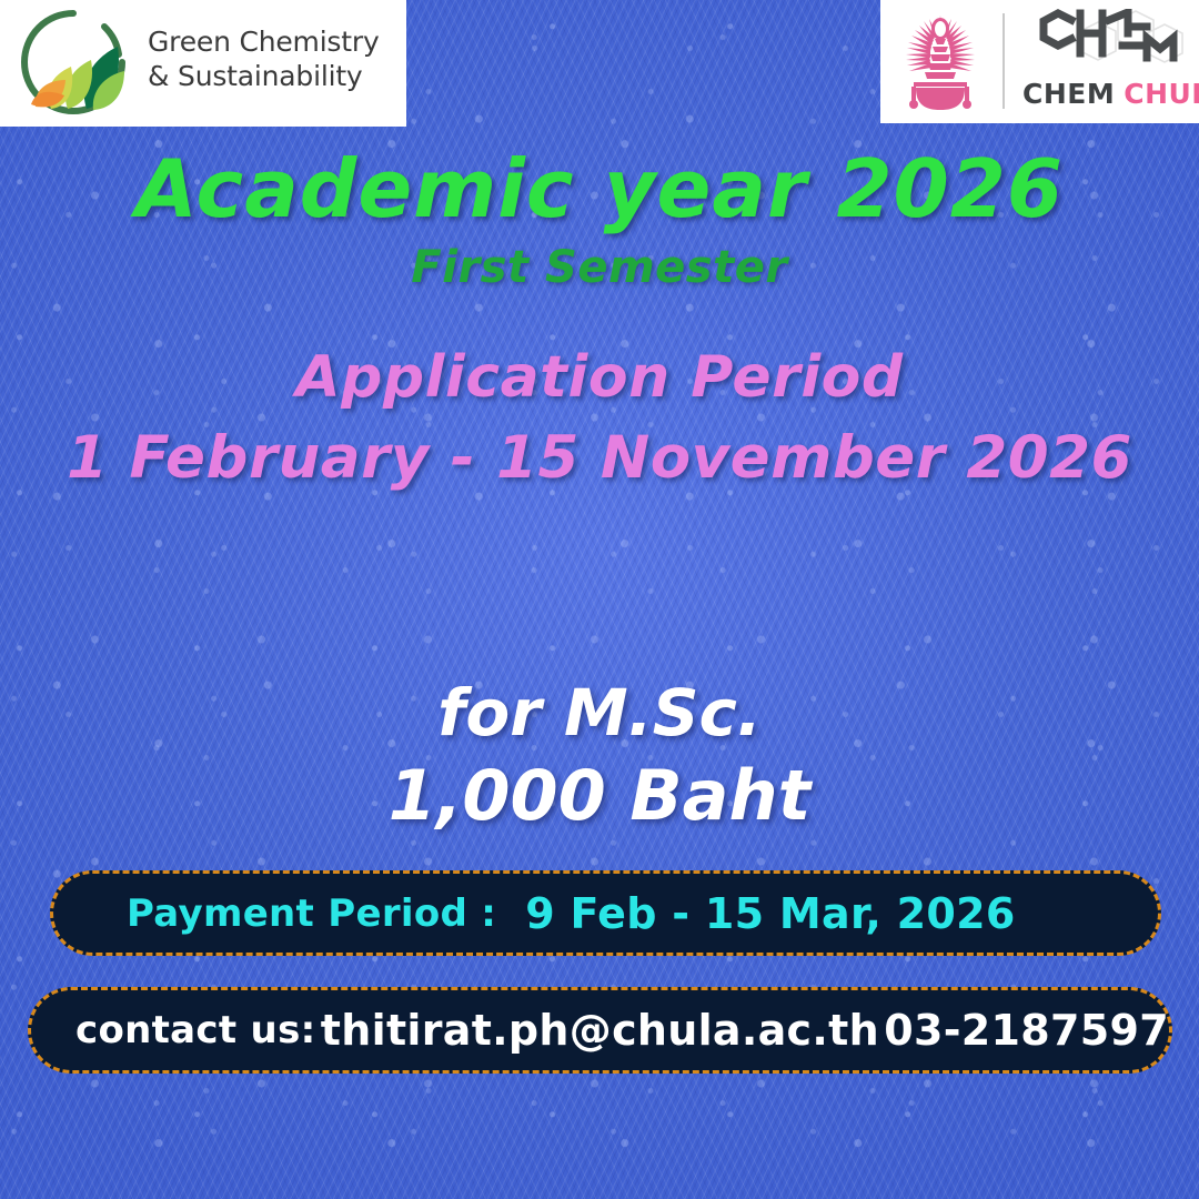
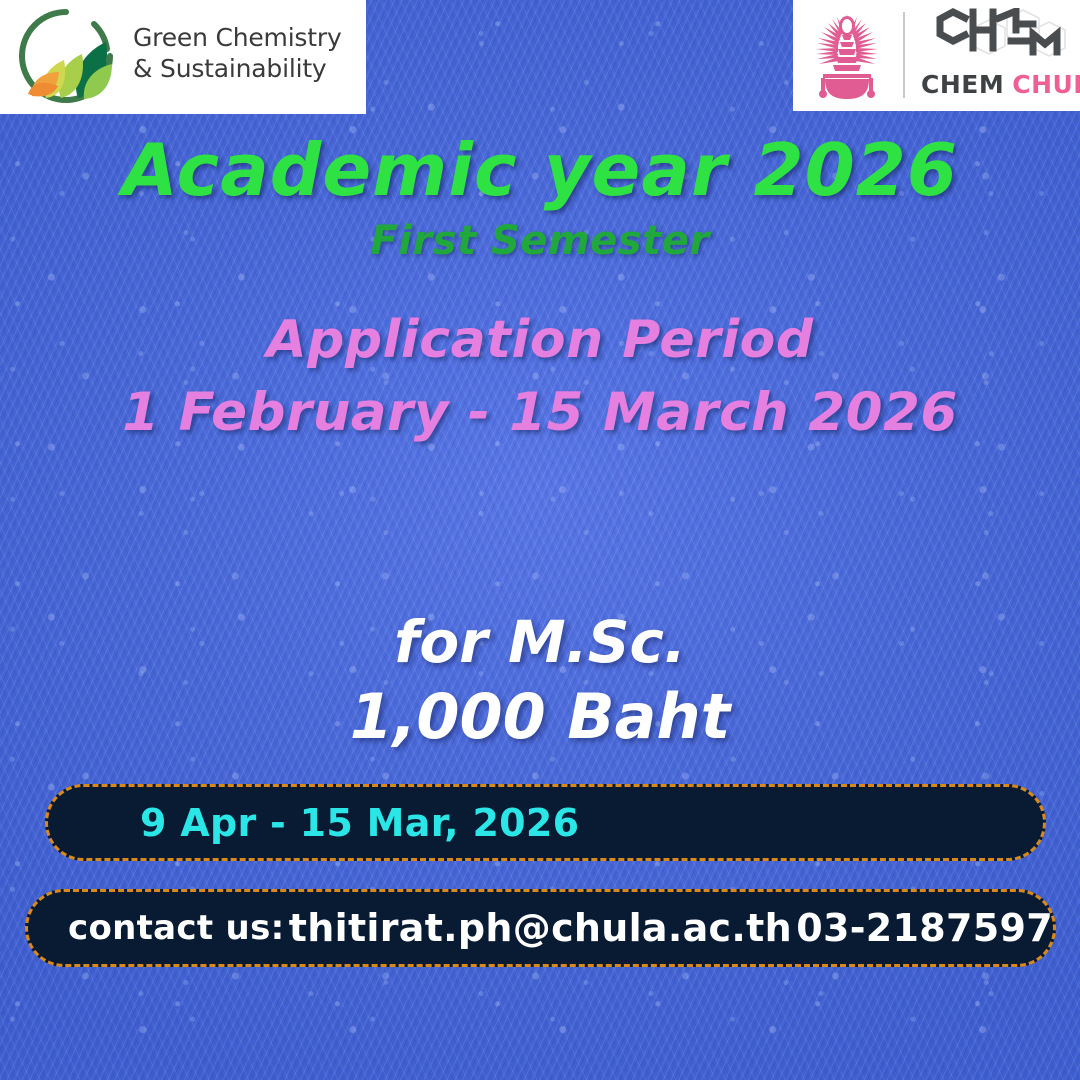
  Green Chemistry
  & Sustainability
  CHEM CHU
  Academic year 2026
  First Semester
  Application Period
- 1 February - 15 November 2026
+ 1 February - 15 March 2026
  for M.Sc.
  1,000 Baht
- Payment Period :
- 9 Feb - 15 Mar, 2026
+ 9 Apr - 15 Mar, 2026
  contact us:
  thitirat.ph@chula.ac.th
  03-2187597
